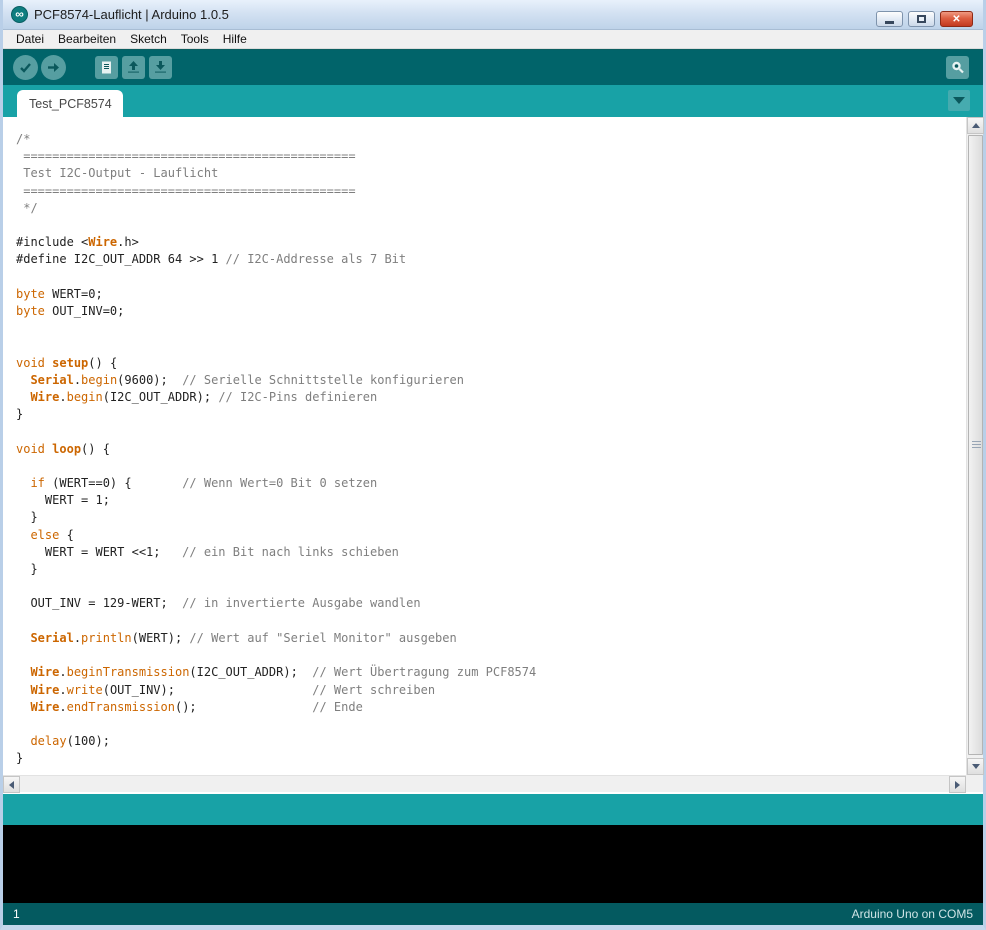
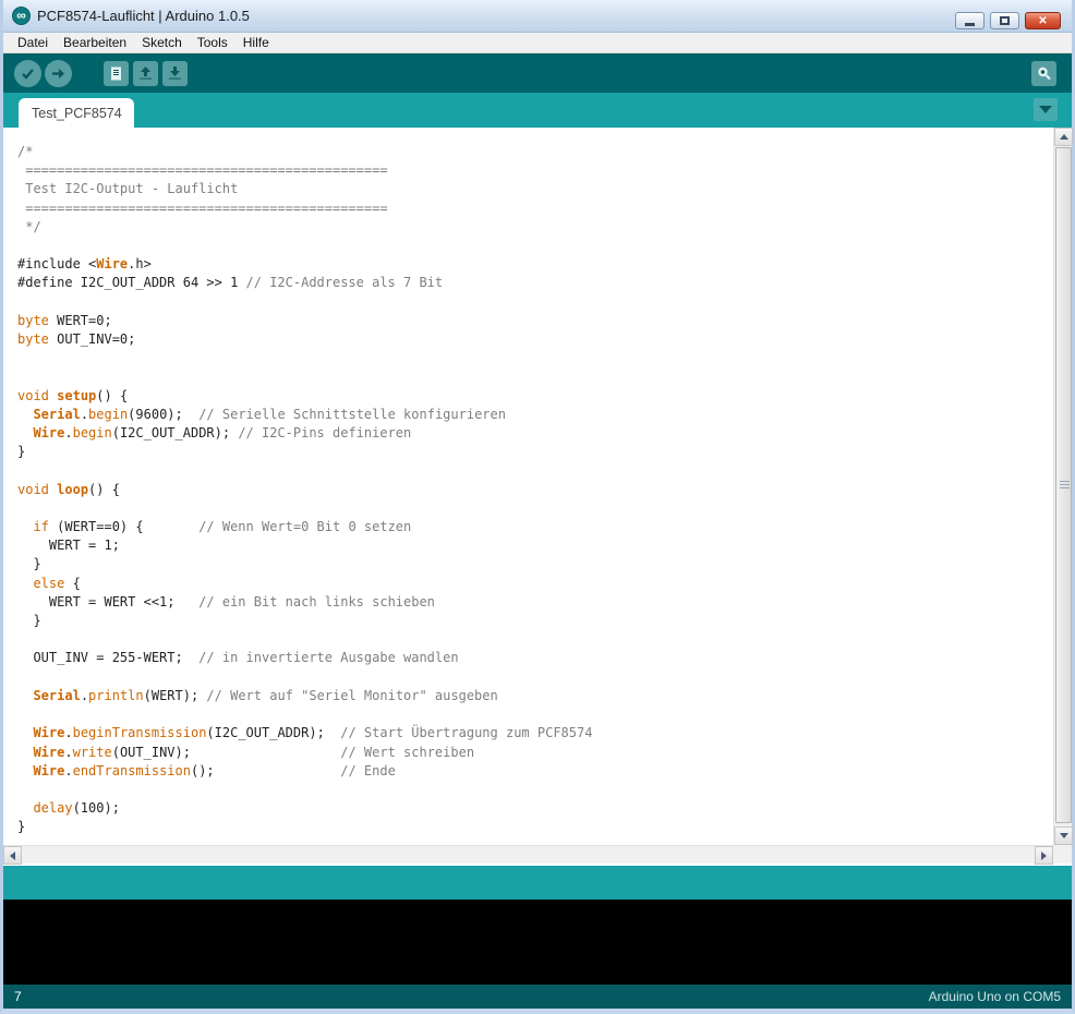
  ∞
  PCF8574-Lauflicht | Arduino 1.0.5
  ✕
  Datei
  Bearbeiten
  Sketch
  Tools
  Hilfe
  Test_PCF8574
  /*
  ==============================================
  Test I2C-Output - Lauflicht
  ==============================================
  */
  #include <Wire.h>
  #define I2C_OUT_ADDR 64 >> 1 // I2C-Addresse als 7 Bit
  byte WERT=0;
  byte OUT_INV=0;
  void setup() {
  Serial.begin(9600); // Serielle Schnittstelle konfigurieren
  Wire.begin(I2C_OUT_ADDR); // I2C-Pins definieren
  }
  void loop() {
  if (WERT==0) { // Wenn Wert=0 Bit 0 setzen
  WERT = 1;
  }
  else {
  WERT = WERT <<1; // ein Bit nach links schieben
  }
- OUT_INV = 129-WERT; // in invertierte Ausgabe wandlen
+ OUT_INV = 255-WERT; // in invertierte Ausgabe wandlen
  Serial.println(WERT); // Wert auf "Seriel Monitor" ausgeben
- Wire.beginTransmission(I2C_OUT_ADDR); // Wert Übertragung zum PCF8574
+ Wire.beginTransmission(I2C_OUT_ADDR); // Start Übertragung zum PCF8574
  Wire.write(OUT_INV); // Wert schreiben
  Wire.endTransmission(); // Ende
  delay(100);
  }
- 1
+ 7
  Arduino Uno on COM5
